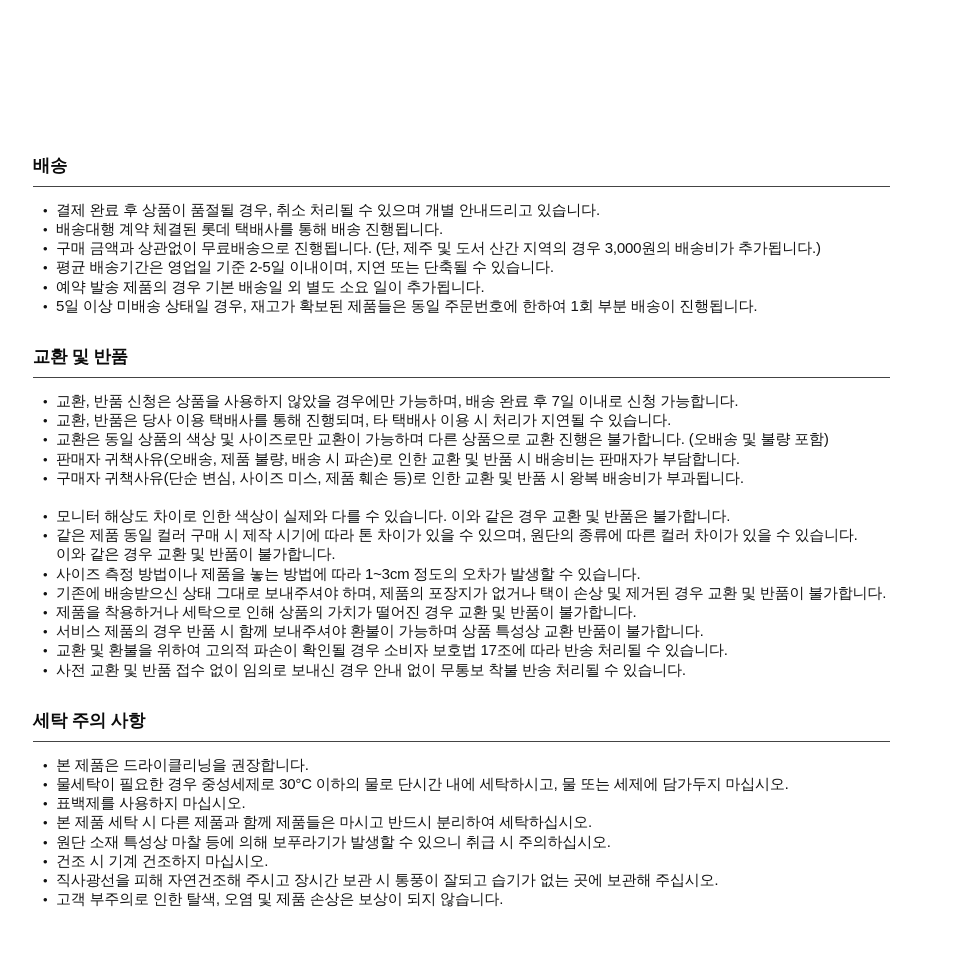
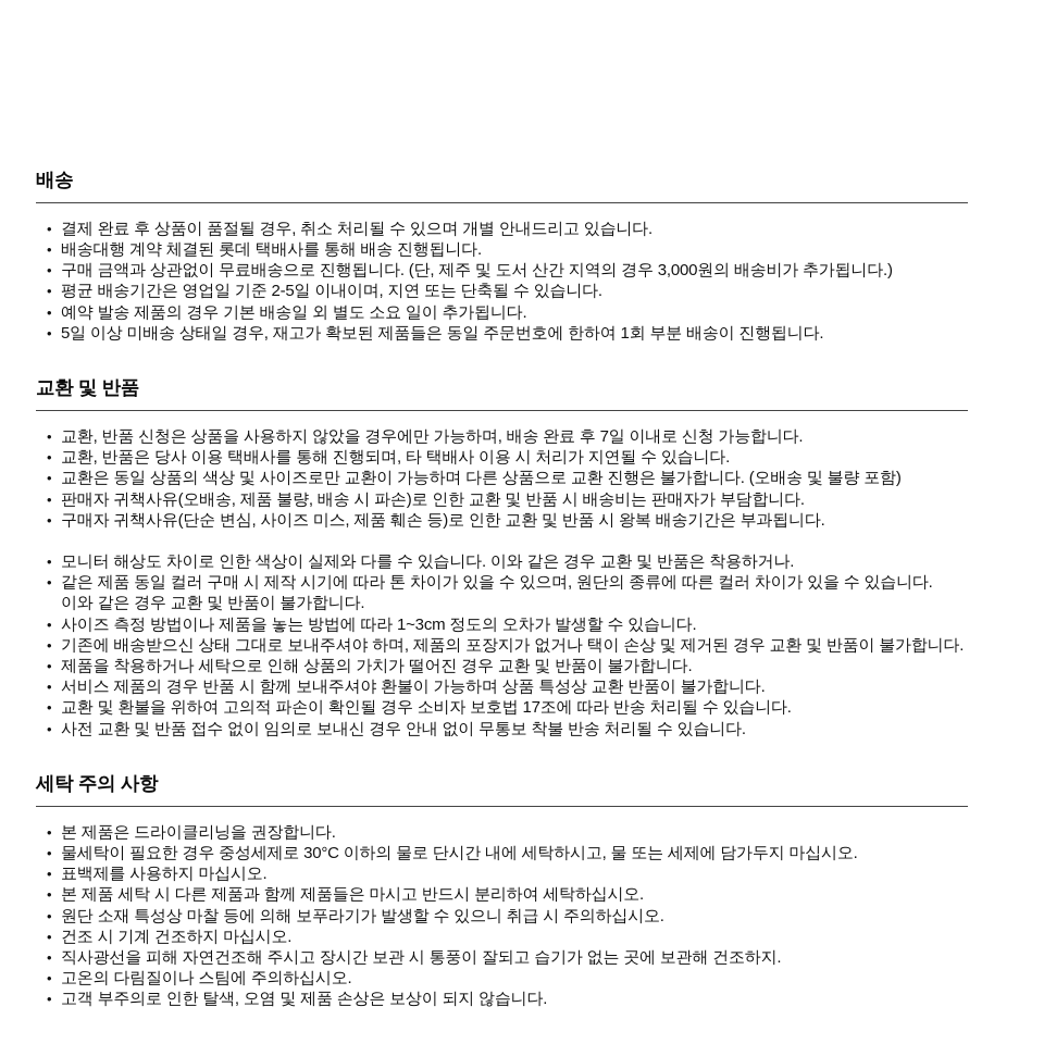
  배송
  결제 완료 후 상품이 품절될 경우, 취소 처리될 수 있으며 개별 안내드리고 있습니다.
  배송대행 계약 체결된 롯데 택배사를 통해 배송 진행됩니다.
  구매 금액과 상관없이 무료배송으로 진행됩니다. (단, 제주 및 도서 산간 지역의 경우 3,000원의 배송비가 추가됩니다.)
  평균 배송기간은 영업일 기준 2-5일 이내이며, 지연 또는 단축될 수 있습니다.
  예약 발송 제품의 경우 기본 배송일 외 별도 소요 일이 추가됩니다.
  5일 이상 미배송 상태일 경우, 재고가 확보된 제품들은 동일 주문번호에 한하여 1회 부분 배송이 진행됩니다.
  교환 및 반품
  교환, 반품 신청은 상품을 사용하지 않았을 경우에만 가능하며, 배송 완료 후 7일 이내로 신청 가능합니다.
  교환, 반품은 당사 이용 택배사를 통해 진행되며, 타 택배사 이용 시 처리가 지연될 수 있습니다.
  교환은 동일 상품의 색상 및 사이즈로만 교환이 가능하며 다른 상품으로 교환 진행은 불가합니다. (오배송 및 불량 포함)
  판매자 귀책사유(오배송, 제품 불량, 배송 시 파손)로 인한 교환 및 반품 시 배송비는 판매자가 부담합니다.
- 구매자 귀책사유(단순 변심, 사이즈 미스, 제품 훼손 등)로 인한 교환 및 반품 시 왕복 배송비가 부과됩니다.
+ 구매자 귀책사유(단순 변심, 사이즈 미스, 제품 훼손 등)로 인한 교환 및 반품 시 왕복 배송기간은 부과됩니다.
- 모니터 해상도 차이로 인한 색상이 실제와 다를 수 있습니다. 이와 같은 경우 교환 및 반품은 불가합니다.
+ 모니터 해상도 차이로 인한 색상이 실제와 다를 수 있습니다. 이와 같은 경우 교환 및 반품은 착용하거나.
  같은 제품 동일 컬러 구매 시 제작 시기에 따라 톤 차이가 있을 수 있으며, 원단의 종류에 따른 컬러 차이가 있을 수 있습니다. 이와 같은 경우 교환 및 반품이 불가합니다.
  사이즈 측정 방법이나 제품을 놓는 방법에 따라 1~3cm 정도의 오차가 발생할 수 있습니다.
  기존에 배송받으신 상태 그대로 보내주셔야 하며, 제품의 포장지가 없거나 택이 손상 및 제거된 경우 교환 및 반품이 불가합니다.
  제품을 착용하거나 세탁으로 인해 상품의 가치가 떨어진 경우 교환 및 반품이 불가합니다.
  서비스 제품의 경우 반품 시 함께 보내주셔야 환불이 가능하며 상품 특성상 교환 반품이 불가합니다.
  교환 및 환불을 위하여 고의적 파손이 확인될 경우 소비자 보호법 17조에 따라 반송 처리될 수 있습니다.
  사전 교환 및 반품 접수 없이 임의로 보내신 경우 안내 없이 무통보 착불 반송 처리될 수 있습니다.
  세탁 주의 사항
  본 제품은 드라이클리닝을 권장합니다.
  물세탁이 필요한 경우 중성세제로 30°C 이하의 물로 단시간 내에 세탁하시고, 물 또는 세제에 담가두지 마십시오.
  표백제를 사용하지 마십시오.
  본 제품 세탁 시 다른 제품과 함께 제품들은 마시고 반드시 분리하여 세탁하십시오.
  원단 소재 특성상 마찰 등에 의해 보푸라기가 발생할 수 있으니 취급 시 주의하십시오.
  건조 시 기계 건조하지 마십시오.
- 직사광선을 피해 자연건조해 주시고 장시간 보관 시 통풍이 잘되고 습기가 없는 곳에 보관해 주십시오.
+ 직사광선을 피해 자연건조해 주시고 장시간 보관 시 통풍이 잘되고 습기가 없는 곳에 보관해 건조하지.
+ 고온의 다림질이나 스팀에 주의하십시오.
  고객 부주의로 인한 탈색, 오염 및 제품 손상은 보상이 되지 않습니다.
